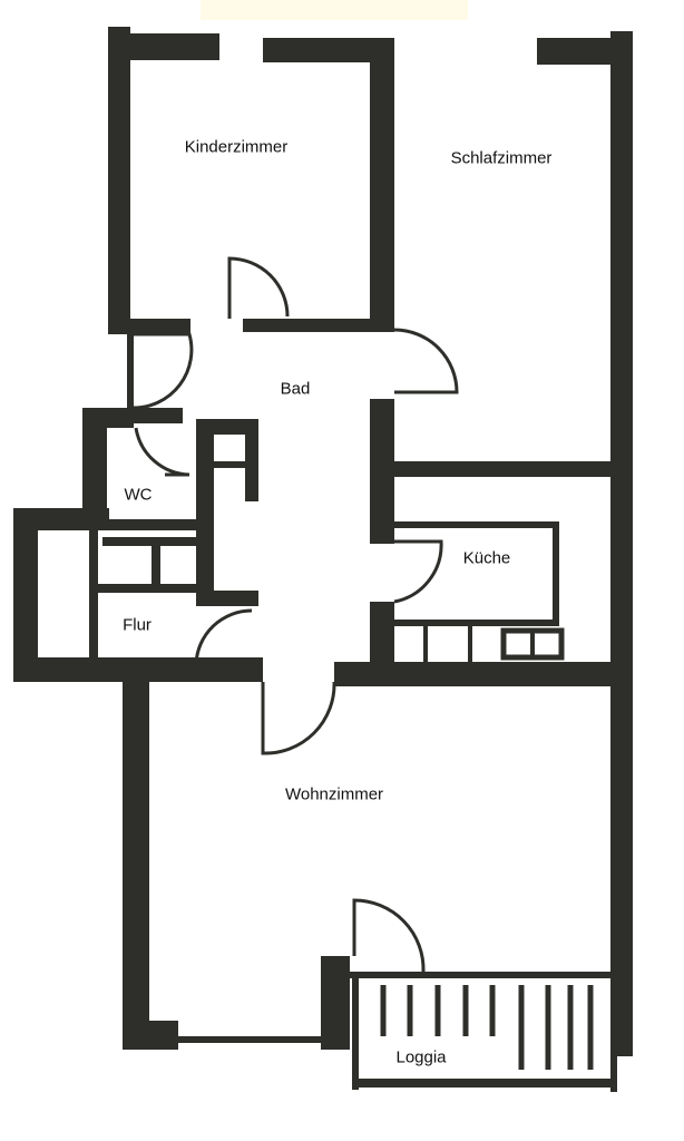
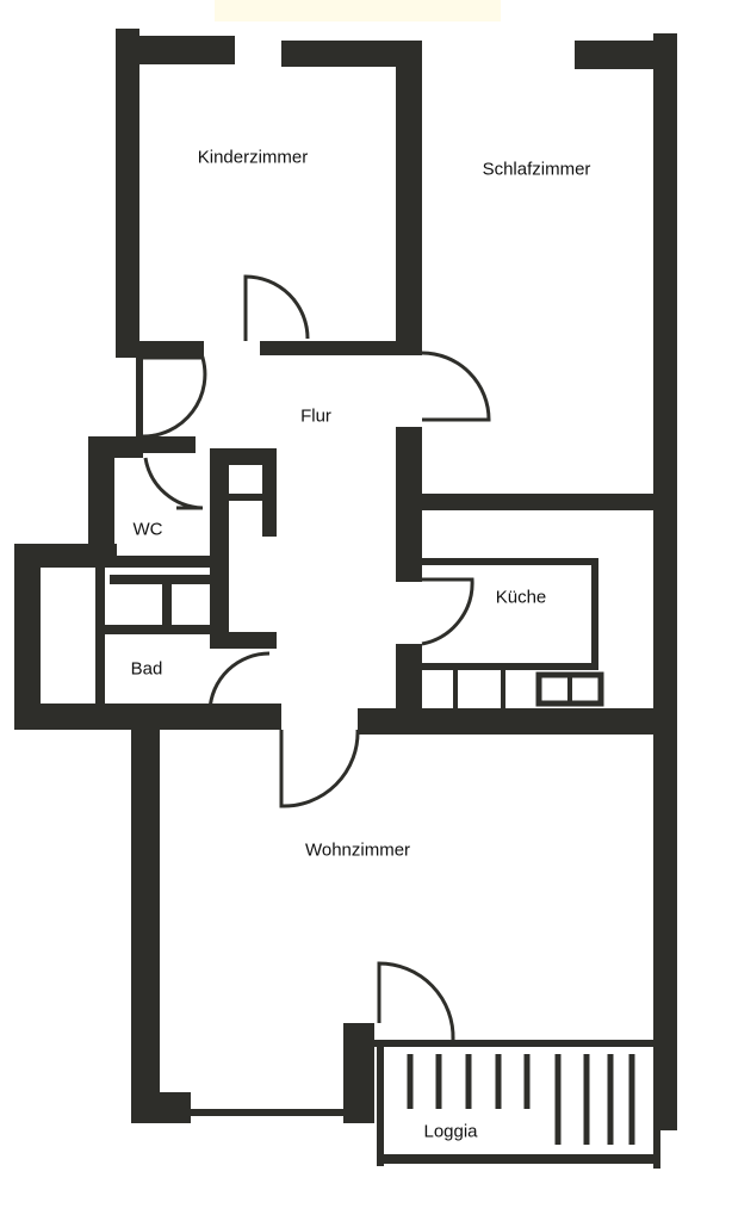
  Kinderzimmer
  Schlafzimmer
- Bad
+ Flur
  WC
  Küche
- Flur
+ Bad
  Wohnzimmer
  Loggia
